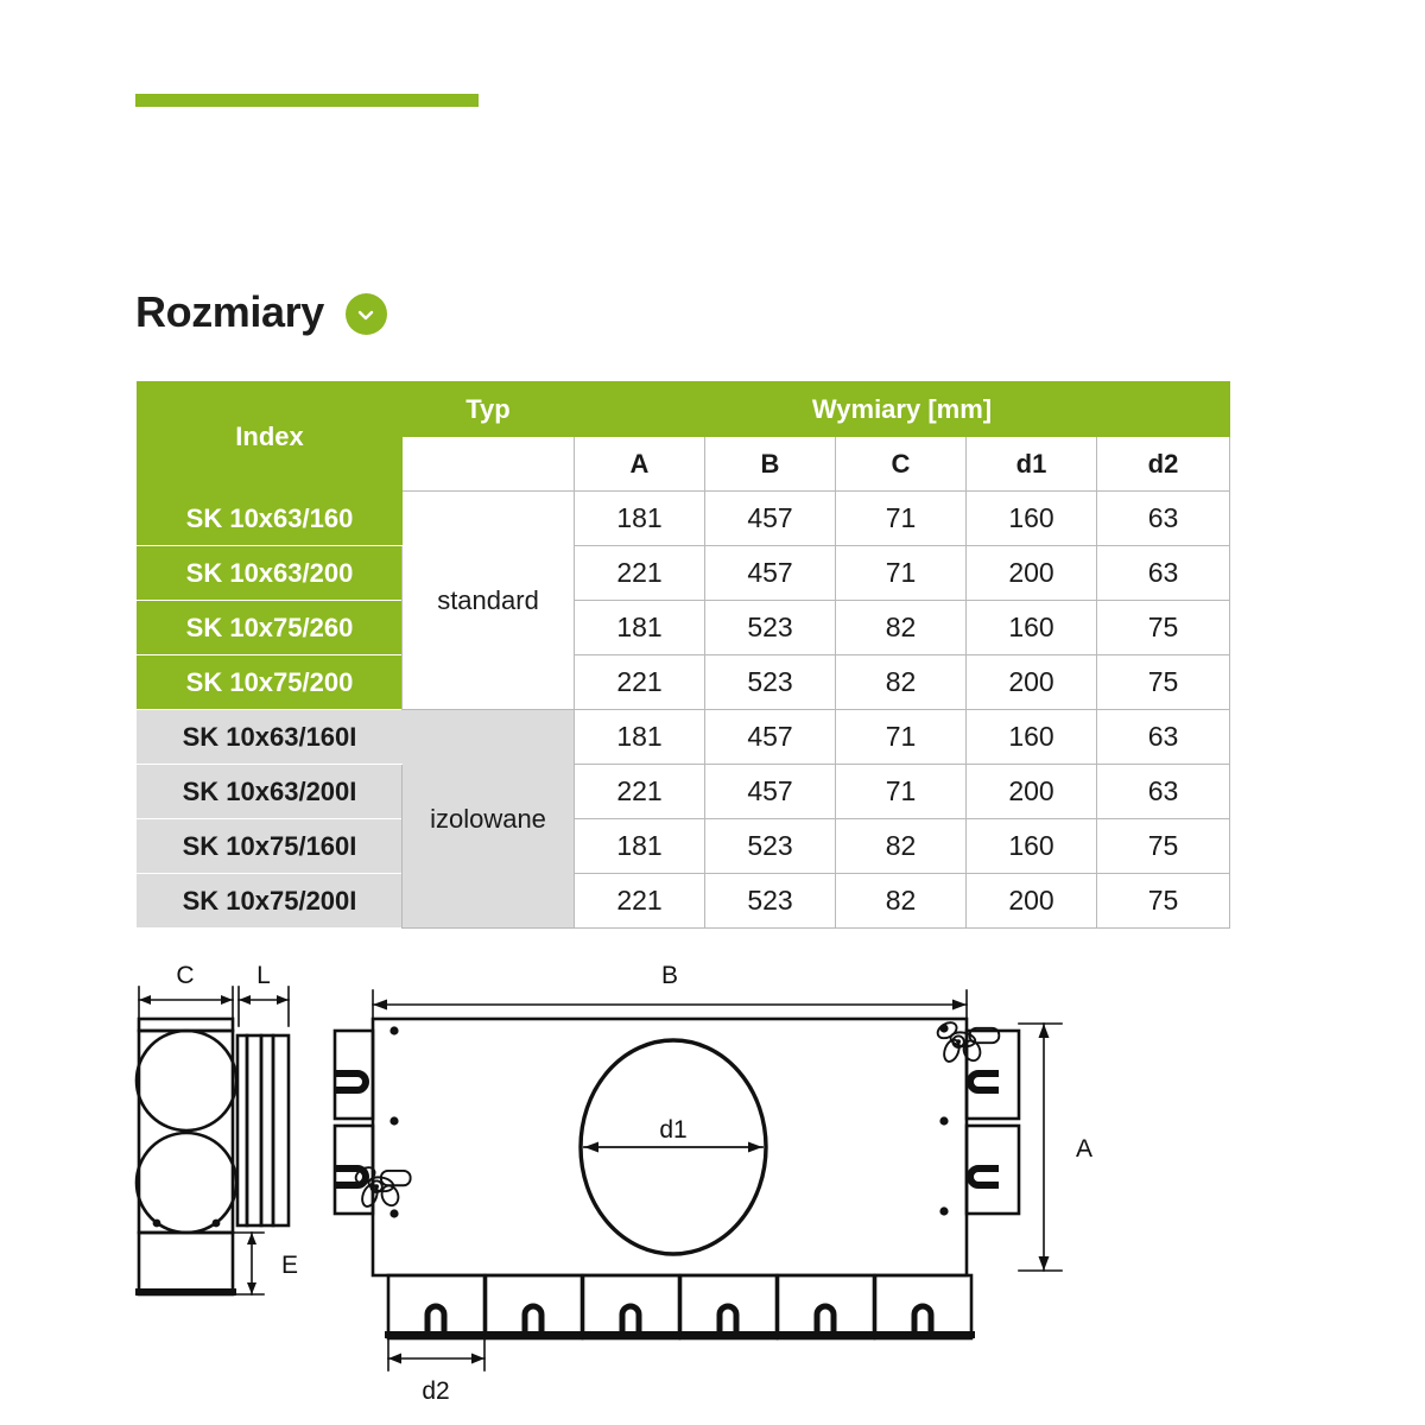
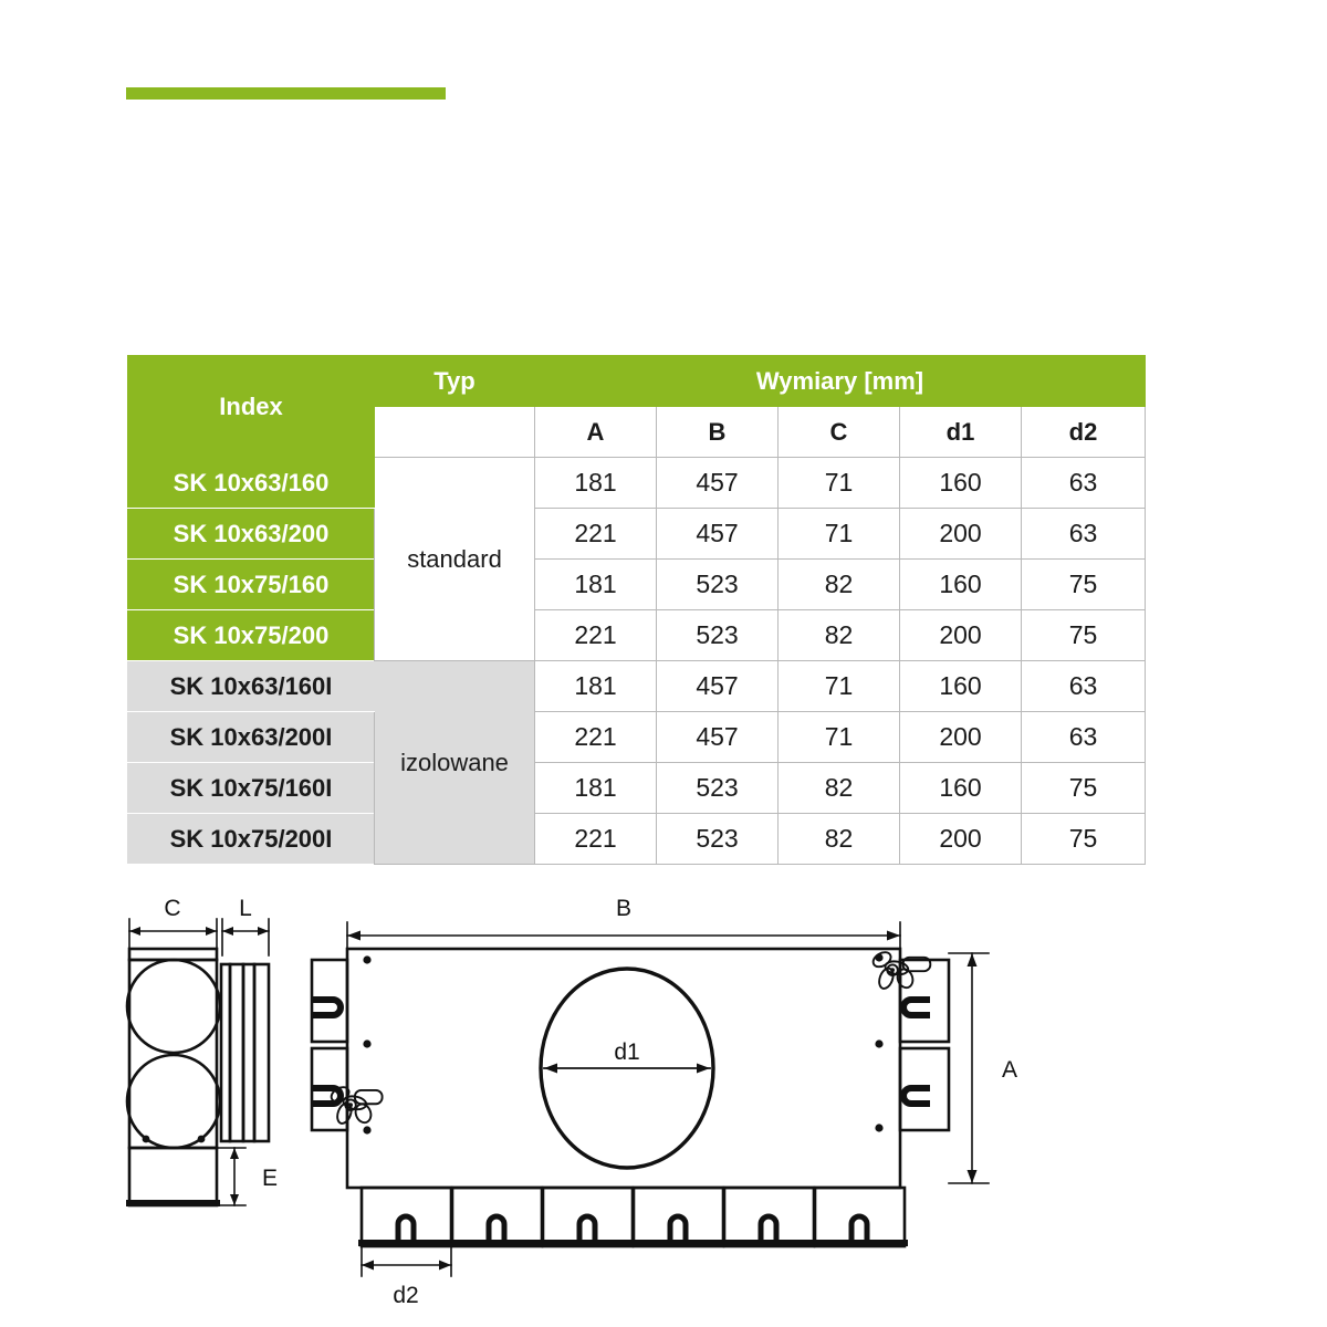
- Rozmiary
  Index	Typ	Wymiary [mm]
  	A	B	C	d1	d2
  SK 10x63/160	standard	181	457	71	160	63
  SK 10x63/200	221	457	71	200	63
- SK 10x75/260	181	523	82	160	75
+ SK 10x75/160	181	523	82	160	75
  SK 10x75/200	221	523	82	200	75
  SK 10x63/160I	izolowane	181	457	71	160	63
  SK 10x63/200I	221	457	71	200	63
  SK 10x75/160I	181	523	82	160	75
  SK 10x75/200I	221	523	82	200	75
  C
  L
  E
  B
  A
  d1
  d2
